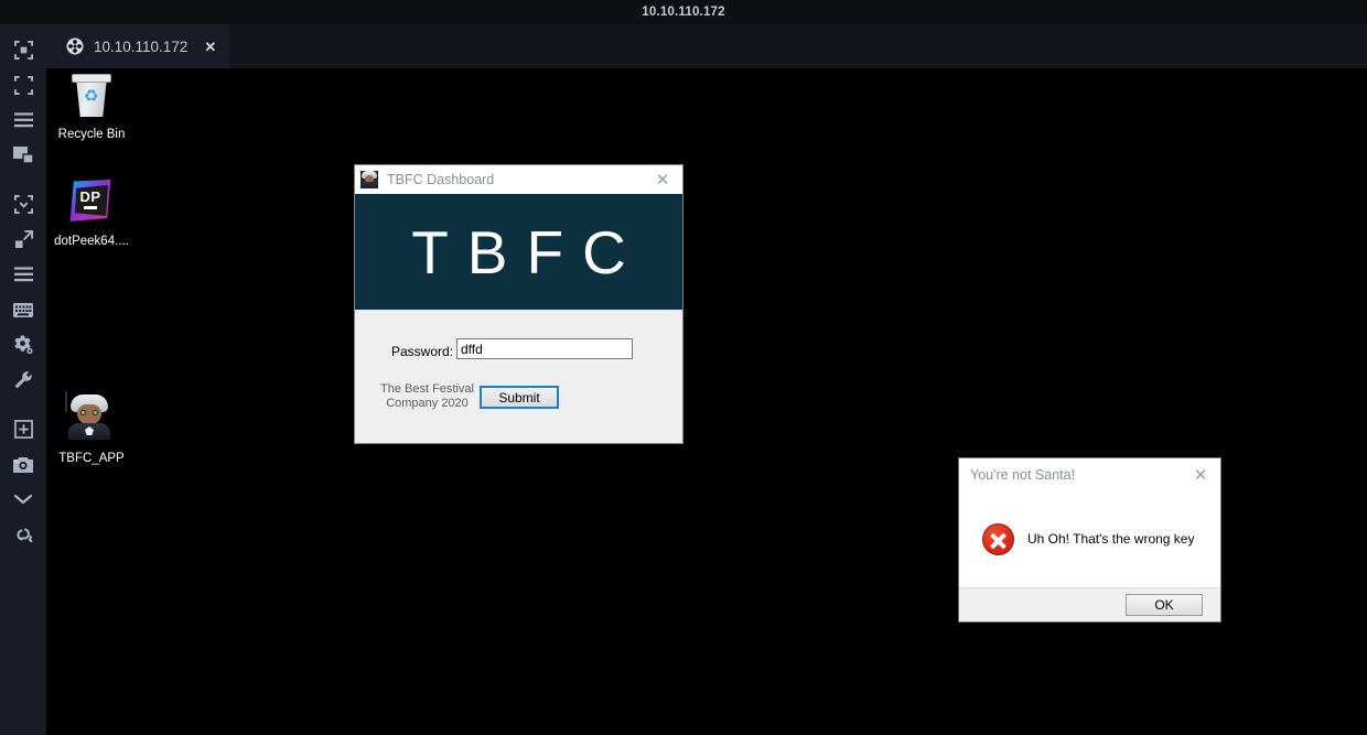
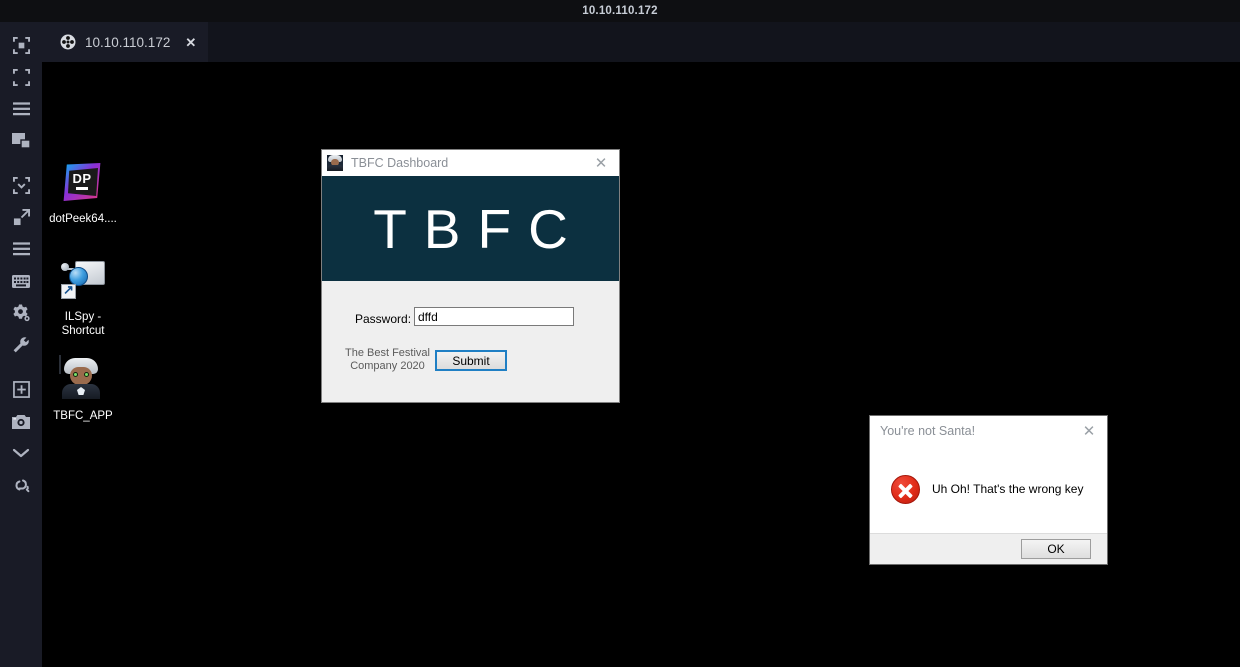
  10.10.110.172
  10.10.110.172
  ✕
- ♻
- Recycle Bin
  DP
  dotPeek64....
+ ILSpy - Shortcut
  TBFC_APP
  TBFC Dashboard
  ✕
  TBFC
  Password:
  dffd
  The Best Festival
  Company 2020
  Submit
  You're not Santa!
  ✕
  Uh Oh! That's the wrong key
  OK
